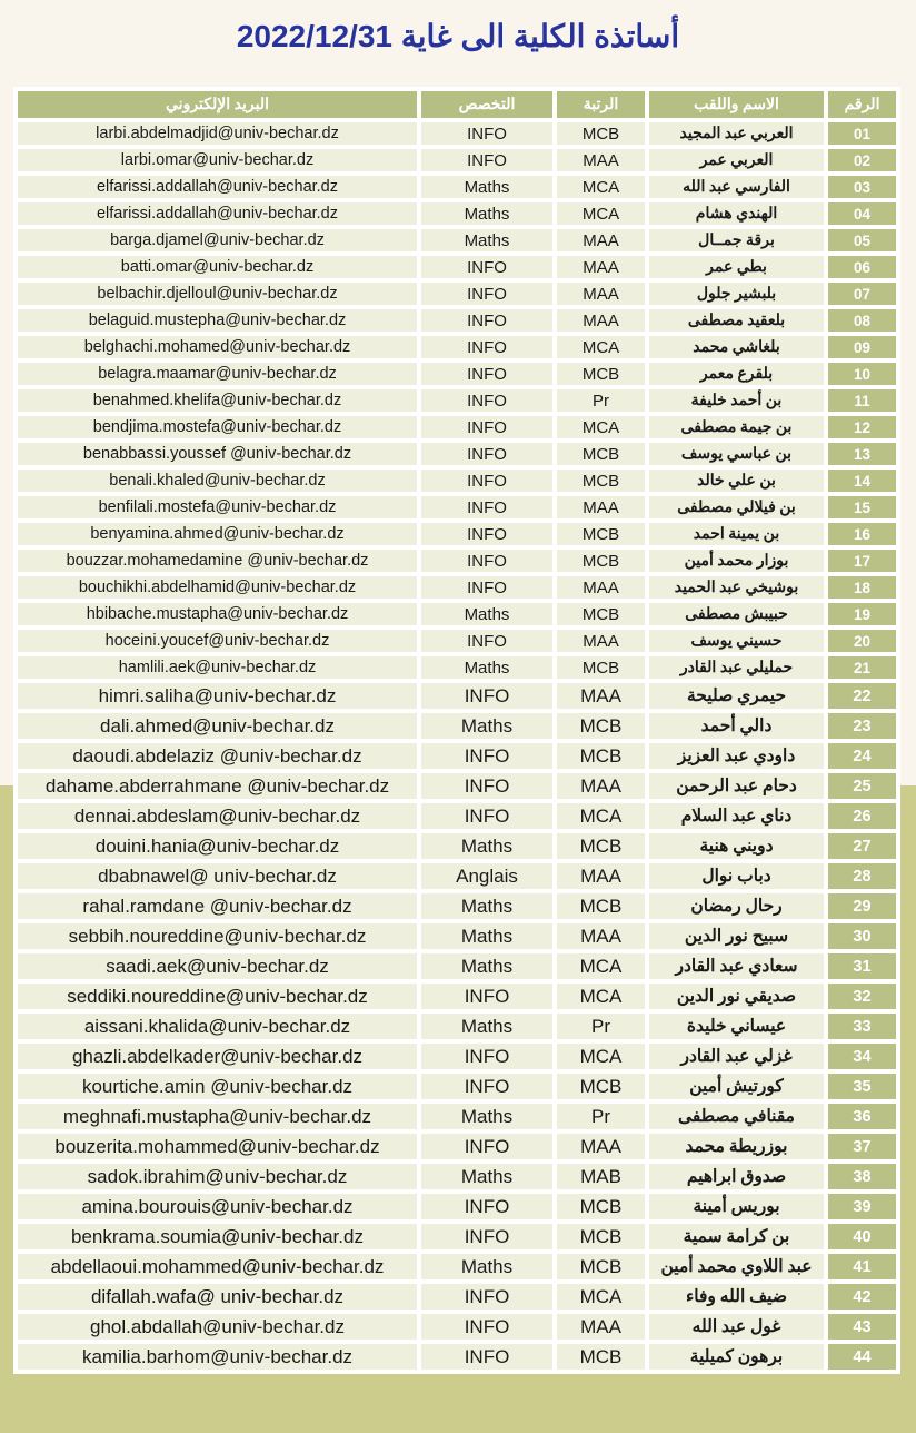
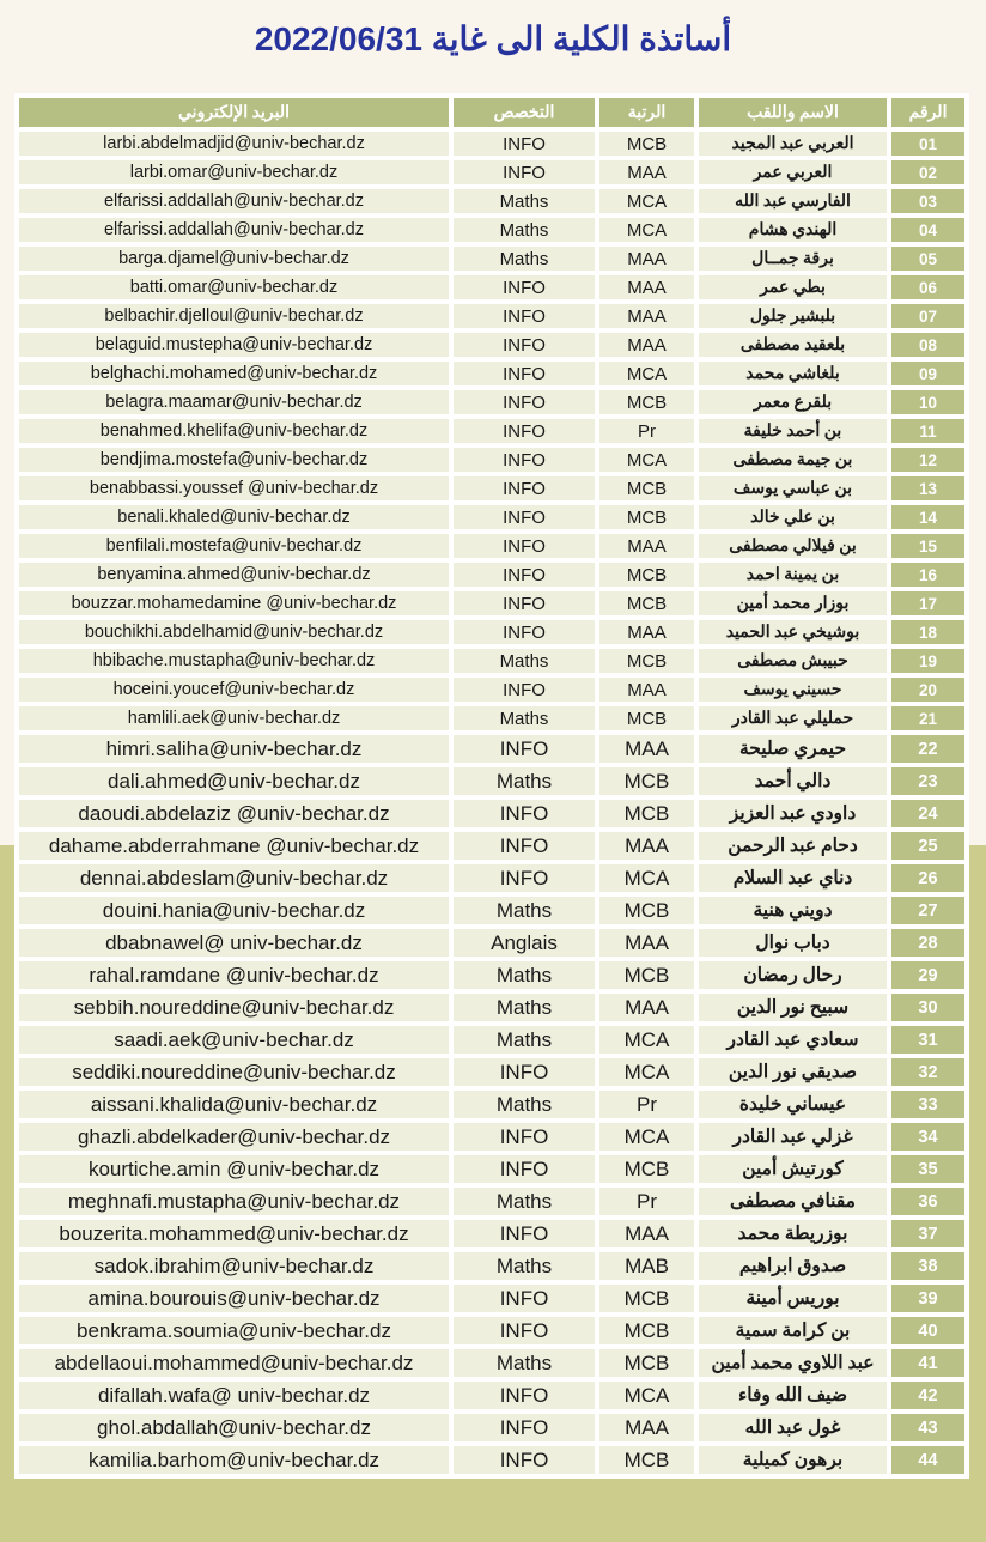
- أساتذة الكلية الى غاية 2022/12/31
+ أساتذة الكلية الى غاية 2022/06/31
  البريد الإلكتروني
  التخصص
  الرتبة
  الاسم واللقب
  الرقم
  larbi.abdelmadjid@univ-bechar.dz
  INFO
  MCB
  العربي عبد المجيد
  01
  larbi.omar@univ-bechar.dz
  INFO
  MAA
  العربي عمر
  02
  elfarissi.addallah@univ-bechar.dz
  Maths
  MCA
  الفارسي عبد الله
  03
  elfarissi.addallah@univ-bechar.dz
  Maths
  MCA
  الهندي هشام
  04
  barga.djamel@univ-bechar.dz
  Maths
  MAA
  برقة جمــال
  05
  batti.omar@univ-bechar.dz
  INFO
  MAA
  بطي عمر
  06
  belbachir.djelloul@univ-bechar.dz
  INFO
  MAA
  بلبشير جلول
  07
  belaguid.mustepha@univ-bechar.dz
  INFO
  MAA
  بلعقيد مصطفى
  08
  belghachi.mohamed@univ-bechar.dz
  INFO
  MCA
  بلغاشي محمد
  09
  belagra.maamar@univ-bechar.dz
  INFO
  MCB
  بلقرع معمر
  10
  benahmed.khelifa@univ-bechar.dz
  INFO
  Pr
  بن أحمد خليفة
  11
  bendjima.mostefa@univ-bechar.dz
  INFO
  MCA
  بن جيمة مصطفى
  12
  benabbassi.youssef @univ-bechar.dz
  INFO
  MCB
  بن عباسي يوسف
  13
  benali.khaled@univ-bechar.dz
  INFO
  MCB
  بن علي خالد
  14
  benfilali.mostefa@univ-bechar.dz
  INFO
  MAA
  بن فيلالي مصطفى
  15
  benyamina.ahmed@univ-bechar.dz
  INFO
  MCB
  بن يمينة احمد
  16
  bouzzar.mohamedamine @univ-bechar.dz
  INFO
  MCB
  بوزار محمد أمين
  17
  bouchikhi.abdelhamid@univ-bechar.dz
  INFO
  MAA
  بوشيخي عبد الحميد
  18
  hbibache.mustapha@univ-bechar.dz
  Maths
  MCB
  حبيبش مصطفى
  19
  hoceini.youcef@univ-bechar.dz
  INFO
  MAA
  حسيني يوسف
  20
  hamlili.aek@univ-bechar.dz
  Maths
  MCB
  حمليلي عبد القادر
  21
  himri.saliha@univ-bechar.dz
  INFO
  MAA
  حيمري صليحة
  22
  dali.ahmed@univ-bechar.dz
  Maths
  MCB
  دالي أحمد
  23
  daoudi.abdelaziz @univ-bechar.dz
  INFO
  MCB
  داودي عبد العزيز
  24
  dahame.abderrahmane @univ-bechar.dz
  INFO
  MAA
  دحام عبد الرحمن
  25
  dennai.abdeslam@univ-bechar.dz
  INFO
  MCA
  دناي عبد السلام
  26
  douini.hania@univ-bechar.dz
  Maths
  MCB
  دويني هنية
  27
  dbabnawel@ univ-bechar.dz
  Anglais
  MAA
  دباب نوال
  28
  rahal.ramdane @univ-bechar.dz
  Maths
  MCB
  رحال رمضان
  29
  sebbih.noureddine@univ-bechar.dz
  Maths
  MAA
  سبيح نور الدين
  30
  saadi.aek@univ-bechar.dz
  Maths
  MCA
  سعادي عبد القادر
  31
  seddiki.noureddine@univ-bechar.dz
  INFO
  MCA
  صديقي نور الدين
  32
  aissani.khalida@univ-bechar.dz
  Maths
  Pr
  عيساني خليدة
  33
  ghazli.abdelkader@univ-bechar.dz
  INFO
  MCA
  غزلي عبد القادر
  34
  kourtiche.amin @univ-bechar.dz
  INFO
  MCB
  كورتيش أمين
  35
  meghnafi.mustapha@univ-bechar.dz
  Maths
  Pr
  مقنافي مصطفى
  36
  bouzerita.mohammed@univ-bechar.dz
  INFO
  MAA
  بوزريطة محمد
  37
  sadok.ibrahim@univ-bechar.dz
  Maths
  MAB
  صدوق ابراهيم
  38
  amina.bourouis@univ-bechar.dz
  INFO
  MCB
  بوريس أمينة
  39
  benkrama.soumia@univ-bechar.dz
  INFO
  MCB
  بن كرامة سمية
  40
  abdellaoui.mohammed@univ-bechar.dz
  Maths
  MCB
  عبد اللاوي محمد أمين
  41
  difallah.wafa@ univ-bechar.dz
  INFO
  MCA
  ضيف الله وفاء
  42
  ghol.abdallah@univ-bechar.dz
  INFO
  MAA
  غول عبد الله
  43
  kamilia.barhom@univ-bechar.dz
  INFO
  MCB
  برهون كميلية
  44
